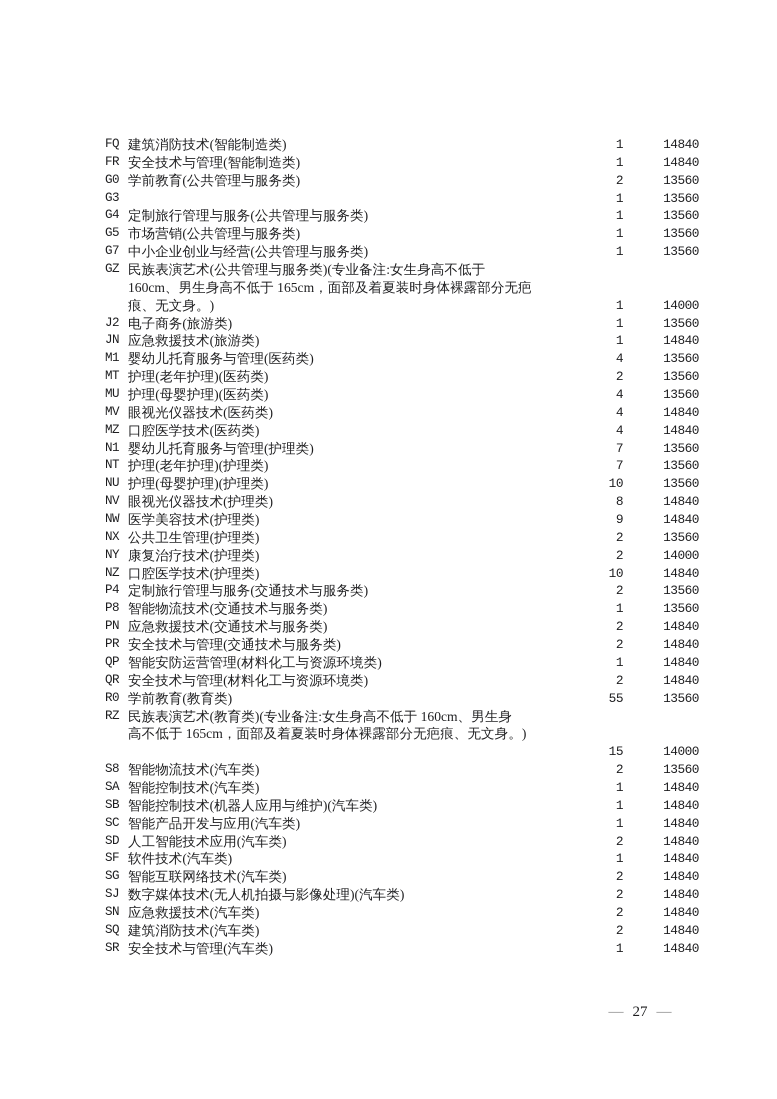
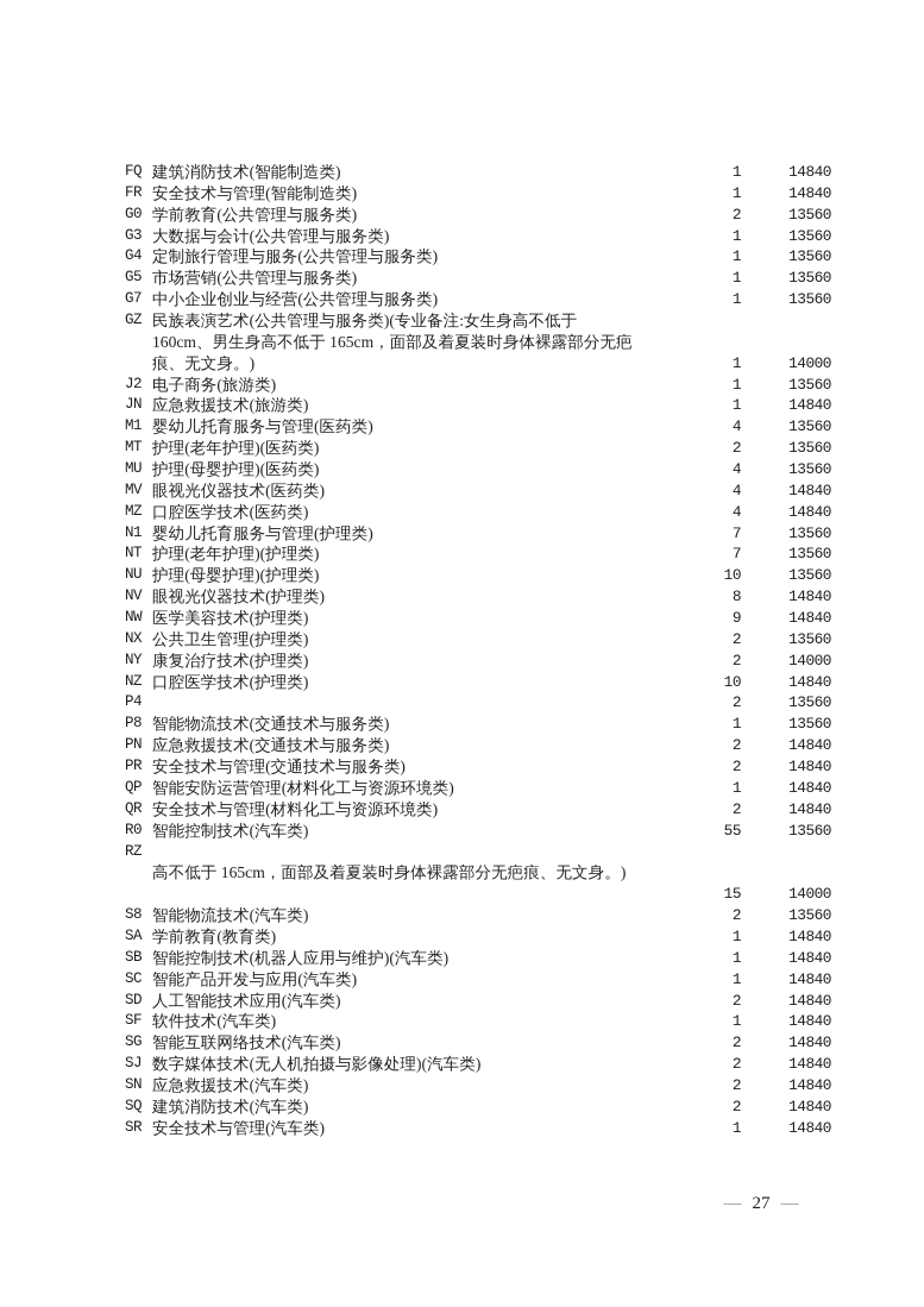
  FQ
  建筑消防技术(智能制造类)
  1
  14840
  FR
  安全技术与管理(智能制造类)
  1
  14840
  G0
  学前教育(公共管理与服务类)
  2
  13560
  G3
+ 大数据与会计(公共管理与服务类)
  1
  13560
  G4
  定制旅行管理与服务(公共管理与服务类)
  1
  13560
  G5
  市场营销(公共管理与服务类)
  1
  13560
  G7
  中小企业创业与经营(公共管理与服务类)
  1
  13560
  GZ
  民族表演艺术(公共管理与服务类)(专业备注:女生身高不低于
  160cm、男生身高不低于 165cm，面部及着夏装时身体裸露部分无疤
  痕、无文身。)
  1
  14000
  J2
  电子商务(旅游类)
  1
  13560
  JN
  应急救援技术(旅游类)
  1
  14840
  M1
  婴幼儿托育服务与管理(医药类)
  4
  13560
  MT
  护理(老年护理)(医药类)
  2
  13560
  MU
  护理(母婴护理)(医药类)
  4
  13560
  MV
  眼视光仪器技术(医药类)
  4
  14840
  MZ
  口腔医学技术(医药类)
  4
  14840
  N1
  婴幼儿托育服务与管理(护理类)
  7
  13560
  NT
  护理(老年护理)(护理类)
  7
  13560
  NU
  护理(母婴护理)(护理类)
  10
  13560
  NV
  眼视光仪器技术(护理类)
  8
  14840
  NW
  医学美容技术(护理类)
  9
  14840
  NX
  公共卫生管理(护理类)
  2
  13560
  NY
  康复治疗技术(护理类)
  2
  14000
  NZ
  口腔医学技术(护理类)
  10
  14840
  P4
- 定制旅行管理与服务(交通技术与服务类)
  2
  13560
  P8
  智能物流技术(交通技术与服务类)
  1
  13560
  PN
  应急救援技术(交通技术与服务类)
  2
  14840
  PR
  安全技术与管理(交通技术与服务类)
  2
  14840
  QP
  智能安防运营管理(材料化工与资源环境类)
  1
  14840
  QR
  安全技术与管理(材料化工与资源环境类)
  2
  14840
  R0
- 学前教育(教育类)
+ 智能控制技术(汽车类)
  55
  13560
  RZ
- 民族表演艺术(教育类)(专业备注:女生身高不低于 160cm、男生身
  高不低于 165cm，面部及着夏装时身体裸露部分无疤痕、无文身。)
  15
  14000
  S8
  智能物流技术(汽车类)
  2
  13560
  SA
- 智能控制技术(汽车类)
+ 学前教育(教育类)
  1
  14840
  SB
  智能控制技术(机器人应用与维护)(汽车类)
  1
  14840
  SC
  智能产品开发与应用(汽车类)
  1
  14840
  SD
  人工智能技术应用(汽车类)
  2
  14840
  SF
  软件技术(汽车类)
  1
  14840
  SG
  智能互联网络技术(汽车类)
  2
  14840
  SJ
  数字媒体技术(无人机拍摄与影像处理)(汽车类)
  2
  14840
  SN
  应急救援技术(汽车类)
  2
  14840
  SQ
  建筑消防技术(汽车类)
  2
  14840
  SR
  安全技术与管理(汽车类)
  1
  14840
  — 27 —
